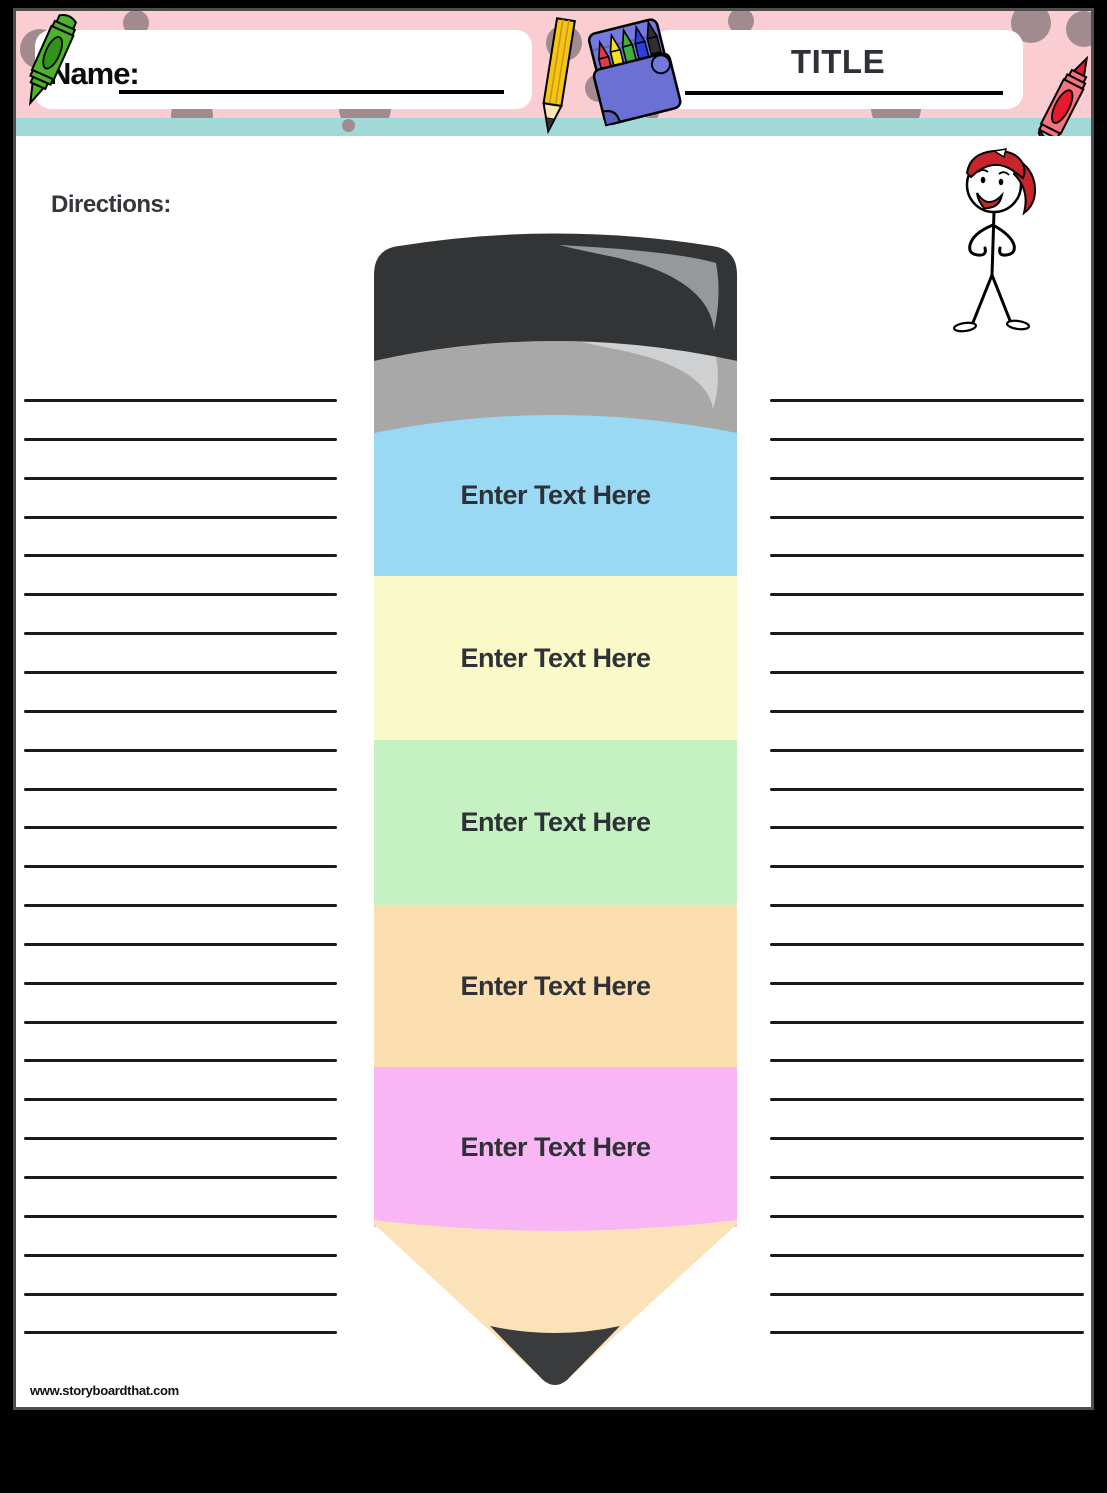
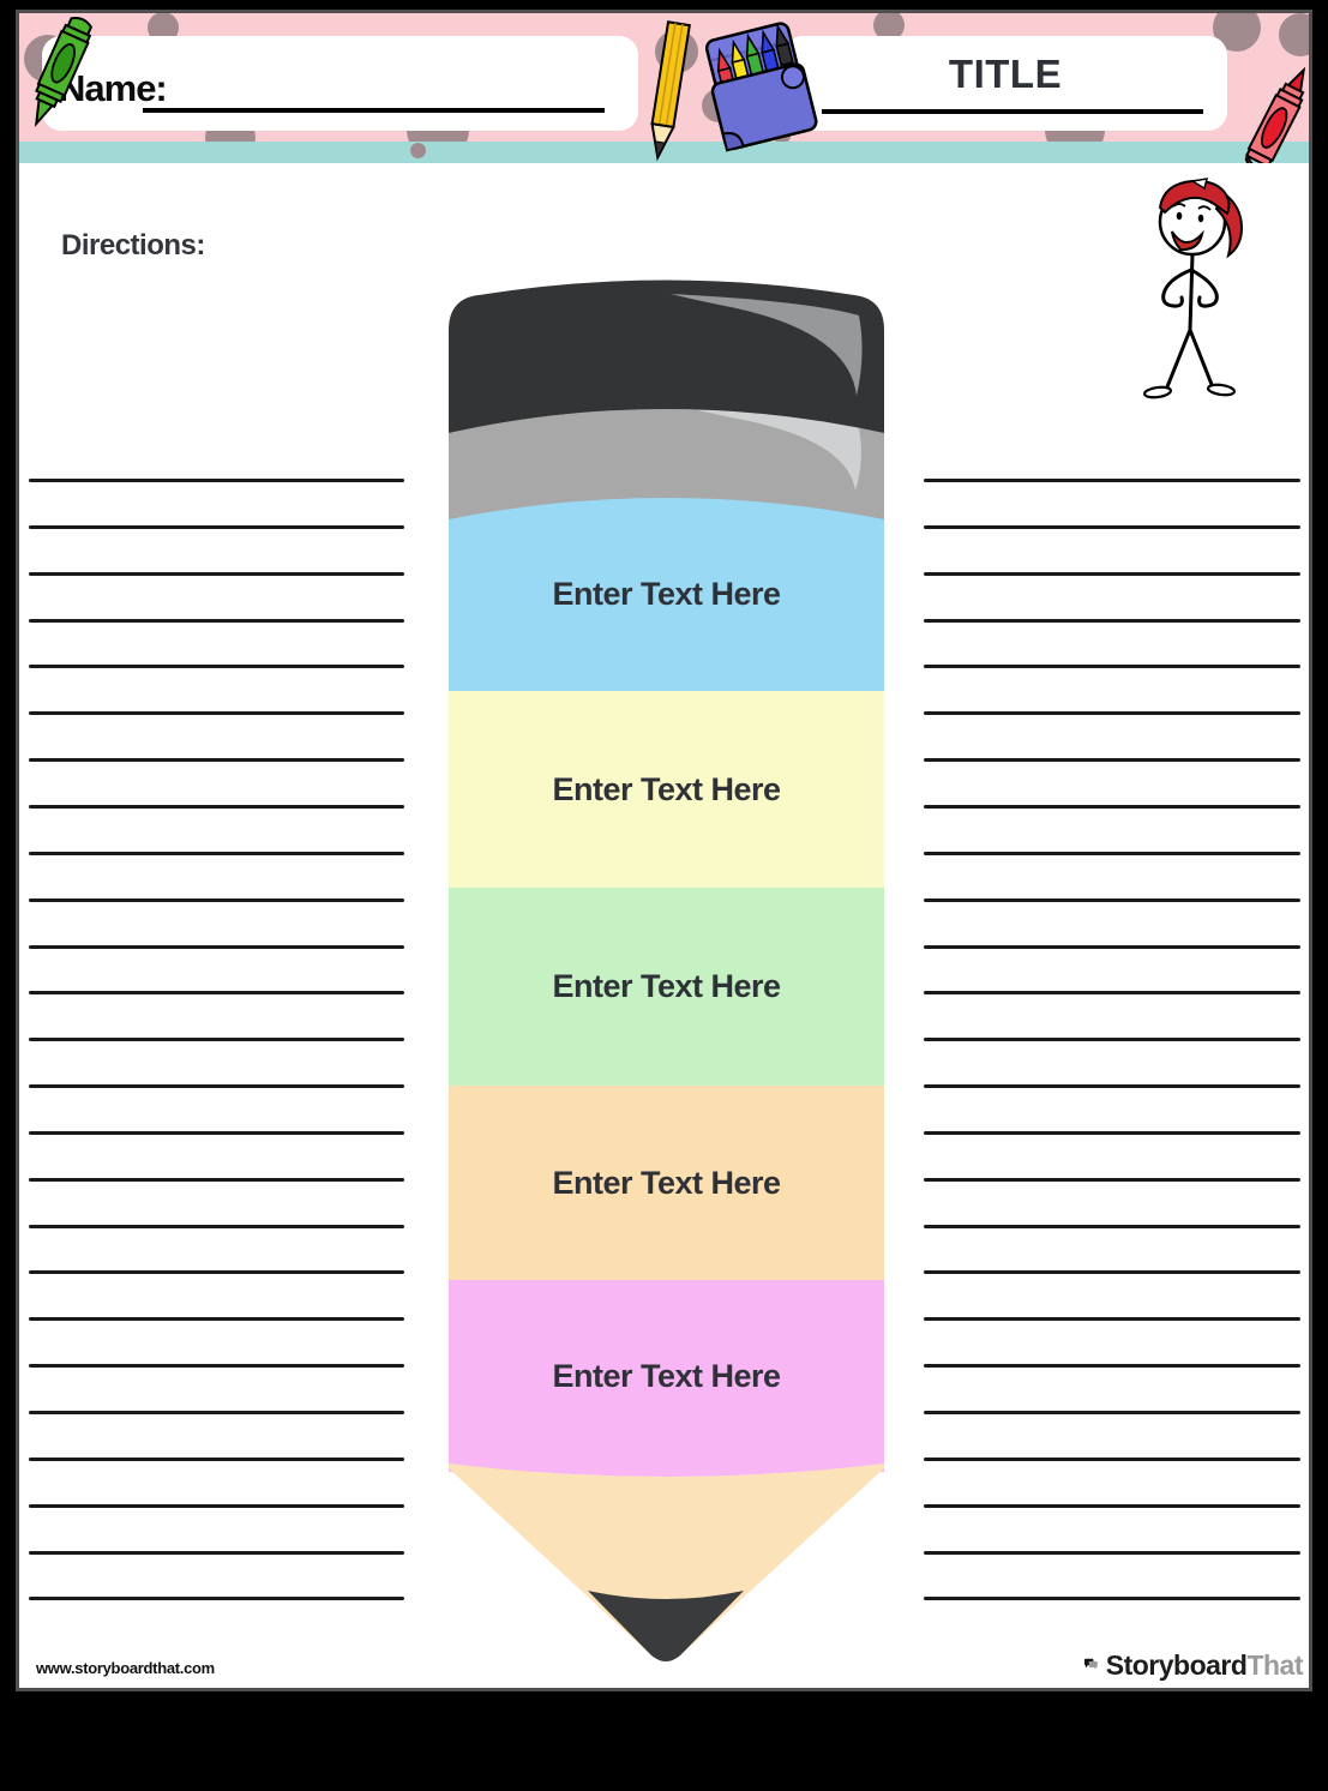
  Name:
  TITLE
  Directions:
  Enter Text Here
  Enter Text Here
  Enter Text Here
  Enter Text Here
  Enter Text Here
  www.storyboardthat.com
+ StoryboardThat
